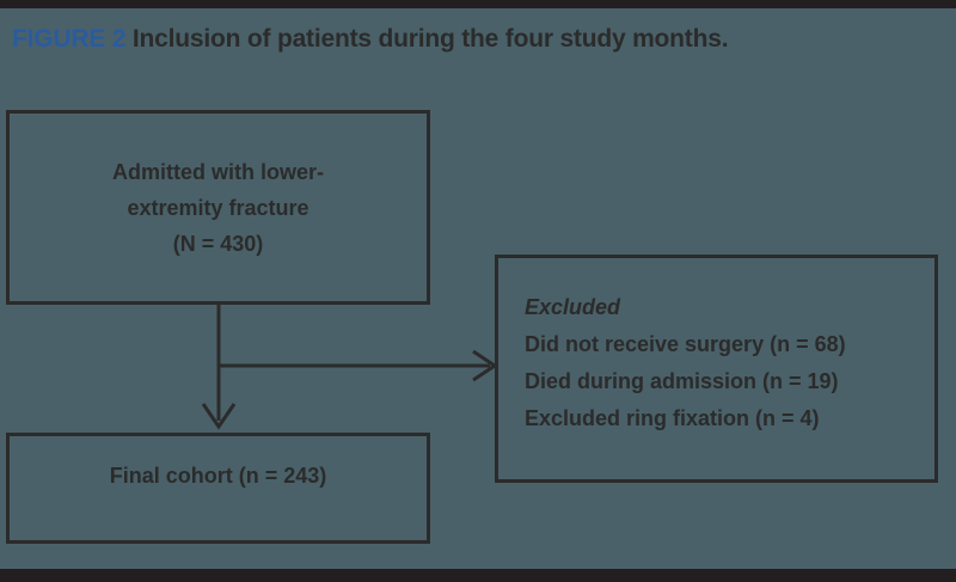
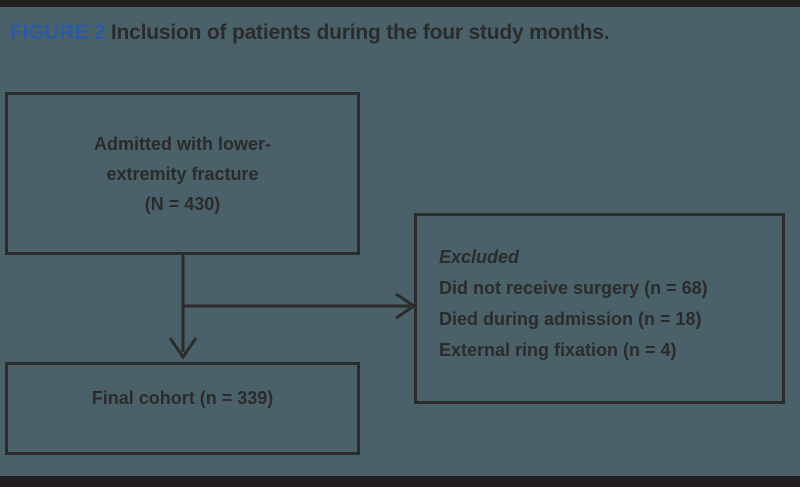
  FIGURE 2 Inclusion of patients during the four study months.
  Admitted with lower-
  extremity fracture
  (N = 430)
  Excluded
  Did not receive surgery (n = 68)
- Died during admission (n = 19)
+ Died during admission (n = 18)
- Excluded ring fixation (n = 4)
+ External ring fixation (n = 4)
- Final cohort (n = 243)
+ Final cohort (n = 339)
